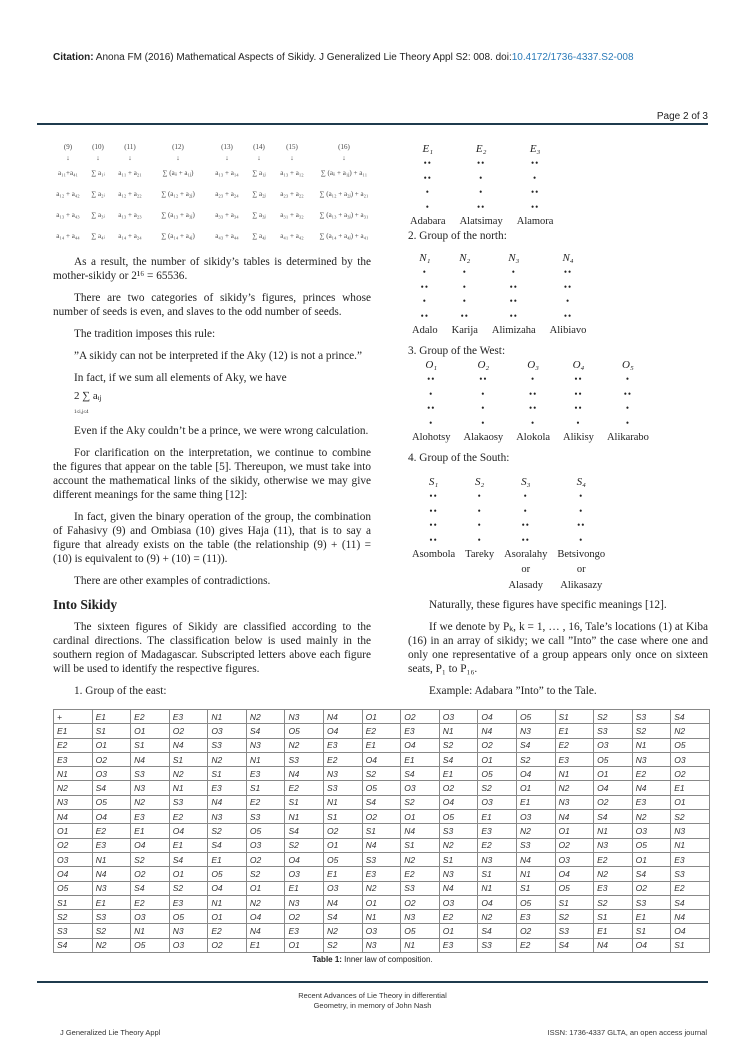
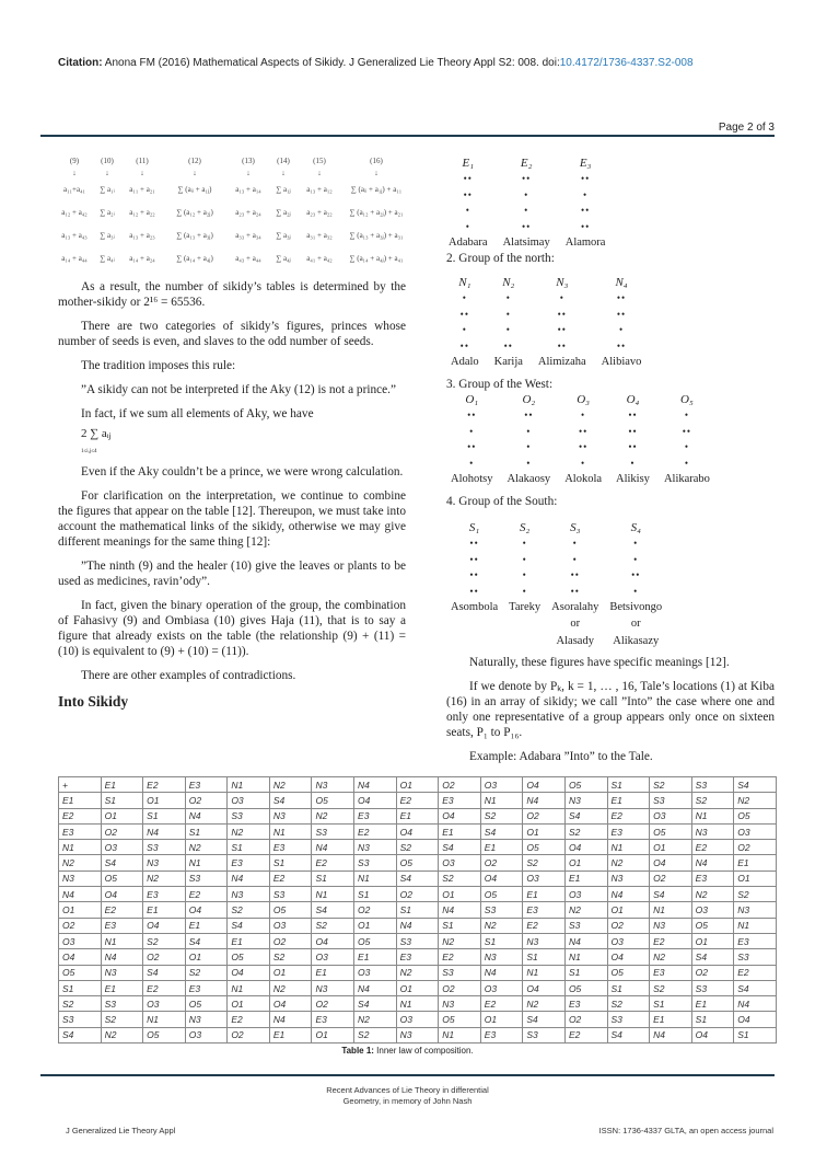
  Citation: Anona FM (2016) Mathematical Aspects of Sikidy. J Generalized Lie Theory Appl S2: 008. doi:10.4172/1736-4337.S2-008
  Page 2 of 3
  (9)
  (10)
  (11)
  (12)
  (13)
  (14)
  (15)
  (16)
  ↓
  ↓
  ↓
  ↓
  ↓
  ↓
  ↓
  ↓
  a₁₁+a₄₁
  ∑ a₁ᵢ
  a₁₁ + a₂₁
  ∑ (aᵢᵢ + a₁ⱼ)
  a₁₃ + a₁₄
  ∑ a₁ⱼ
  a₁₃ + a₁₂
  ∑ (aᵢᵢ + a₁ⱼ) + a₁₁
  a₁₂ + a₄₂
  ∑ a₂ᵢ
  a₁₂ + a₂₂
  ∑ (a₁₂ + a₂ⱼ)
  a₂₃ + a₂₄
  ∑ a₂ⱼ
  a₂₃ + a₂₂
  ∑ (a₁₂ + a₂ⱼ) + a₂₁
  a₁₃ + a₄₃
  ∑ a₃ᵢ
  a₁₃ + a₂₃
  ∑ (a₁₃ + a₃ⱼ)
  a₃₃ + a₃₄
  ∑ a₃ⱼ
  a₃₁ + a₃₂
  ∑ (a₁₃ + a₃ⱼ) + a₃₁
  a₁₄ + a₄₄
  ∑ a₄ᵢ
  a₁₄ + a₂₄
  ∑ (a₁₄ + a₄ⱼ)
  a₄₃ + a₄₄
  ∑ a₄ⱼ
  a₄₁ + a₄₂
  ∑ (a₁₄ + a₄ⱼ) + a₄₁
  As a result, the number of sikidy’s tables is determined by the mother-sikidy or 2¹⁶ = 65536.
  There are two categories of sikidy’s figures, princes whose number of seeds is even, and slaves to the odd number of seeds.
  The tradition imposes this rule:
  ”A sikidy can not be interpreted if the Aky (12) is not a prince.”
  In fact, if we sum all elements of Aky, we have
  2 ∑ aᵢⱼ
  Even if the Aky couldn’t be a prince, we were wrong calculation.
- For clarification on the interpretation, we continue to combine the figures that appear on the table [5]. Thereupon, we must take into account the mathematical links of the sikidy, otherwise we may give different meanings for the same thing [12]:
+ For clarification on the interpretation, we continue to combine the figures that appear on the table [12]. Thereupon, we must take into account the mathematical links of the sikidy, otherwise we may give different meanings for the same thing [12]:
+ ”The ninth (9) and the healer (10) give the leaves or plants to be used as medicines, ravin’ody”.
  In fact, given the binary operation of the group, the combination of Fahasivy (9) and Ombiasa (10) gives Haja (11), that is to say a figure that already exists on the table (the relationship (9) + (11) = (10) is equivalent to (9) + (10) = (11)).
  There are other examples of contradictions.
  Into Sikidy
- The sixteen figures of Sikidy are classified according to the cardinal directions. The classification below is used mainly in the southern region of Madagascar. Subscripted letters above each figure will be used to identify the respective figures.
- 1. Group of the east:
  E₁
  ••
  ••
  •
  •
  Adabara
  E₂
  ••
  •
  •
  ••
  Alatsimay
  E₃
  ••
  •
  ••
  ••
  Alamora
  2. Group of the north:
  N₁
  •
  ••
  •
  ••
  Adalo
  N₂
  •
  •
  •
  ••
  Karija
  N₃
  •
  ••
  ••
  ••
  Alimizaha
  N₄
  ••
  ••
  •
  ••
  Alibiavo
  3. Group of the West:
  O₁
  ••
  •
  ••
  •
  Alohotsy
  O₂
  ••
  •
  •
  •
  Alakaosy
  O₃
  •
  ••
  ••
  •
  Alokola
  O₄
  ••
  ••
  ••
  •
  Alikisy
  O₅
  •
  ••
  •
  •
  Alikarabo
  4. Group of the South:
  S₁
  ••
  ••
  ••
  ••
  Asombola
  S₂
  •
  •
  •
  •
  Tareky
  S₃
  •
  •
  ••
  ••
  Asoralahy
  or
  Alasady
  S₄
  •
  •
  ••
  •
  Betsivongo
  or
  Alikasazy
  Naturally, these figures have specific meanings [12].
  If we denote by Pₖ, k = 1, … , 16, Tale’s locations (1) at Kiba (16) in an array of sikidy; we call ”Into” the case where one and only one representative of a group appears only once on sixteen seats, P₁ to P₁₆.
  Example: Adabara ”Into” to the Tale.
  +	E1	E2	E3	N1	N2	N3	N4	O1	O2	O3	O4	O5	S1	S2	S3	S4
  E1	S1	O1	O2	O3	S4	O5	O4	E2	E3	N1	N4	N3	E1	S3	S2	N2
  E2	O1	S1	N4	S3	N3	N2	E3	E1	O4	S2	O2	S4	E2	O3	N1	O5
  E3	O2	N4	S1	N2	N1	S3	E2	O4	E1	S4	O1	S2	E3	O5	N3	O3
  N1	O3	S3	N2	S1	E3	N4	N3	S2	S4	E1	O5	O4	N1	O1	E2	O2
  N2	S4	N3	N1	E3	S1	E2	S3	O5	O3	O2	S2	O1	N2	O4	N4	E1
  N3	O5	N2	S3	N4	E2	S1	N1	S4	S2	O4	O3	E1	N3	O2	E3	O1
  N4	O4	E3	E2	N3	S3	N1	S1	O2	O1	O5	E1	O3	N4	S4	N2	S2
  O1	E2	E1	O4	S2	O5	S4	O2	S1	N4	S3	E3	N2	O1	N1	O3	N3
  O2	E3	O4	E1	S4	O3	S2	O1	N4	S1	N2	E2	S3	O2	N3	O5	N1
  O3	N1	S2	S4	E1	O2	O4	O5	S3	N2	S1	N3	N4	O3	E2	O1	E3
  O4	N4	O2	O1	O5	S2	O3	E1	E3	E2	N3	S1	N1	O4	N2	S4	S3
  O5	N3	S4	S2	O4	O1	E1	O3	N2	S3	N4	N1	S1	O5	E3	O2	E2
  S1	E1	E2	E3	N1	N2	N3	N4	O1	O2	O3	O4	O5	S1	S2	S3	S4
  S2	S3	O3	O5	O1	O4	O2	S4	N1	N3	E2	N2	E3	S2	S1	E1	N4
  S3	S2	N1	N3	E2	N4	E3	N2	O3	O5	O1	S4	O2	S3	E1	S1	O4
  S4	N2	O5	O3	O2	E1	O1	S2	N3	N1	E3	S3	E2	S4	N4	O4	S1
  Table 1: Inner law of composition.
  J Generalized Lie Theory Appl
  Recent Advances of Lie Theory in differential Geometry, in memory of John Nash
  ISSN: 1736-4337 GLTA, an open access journal
